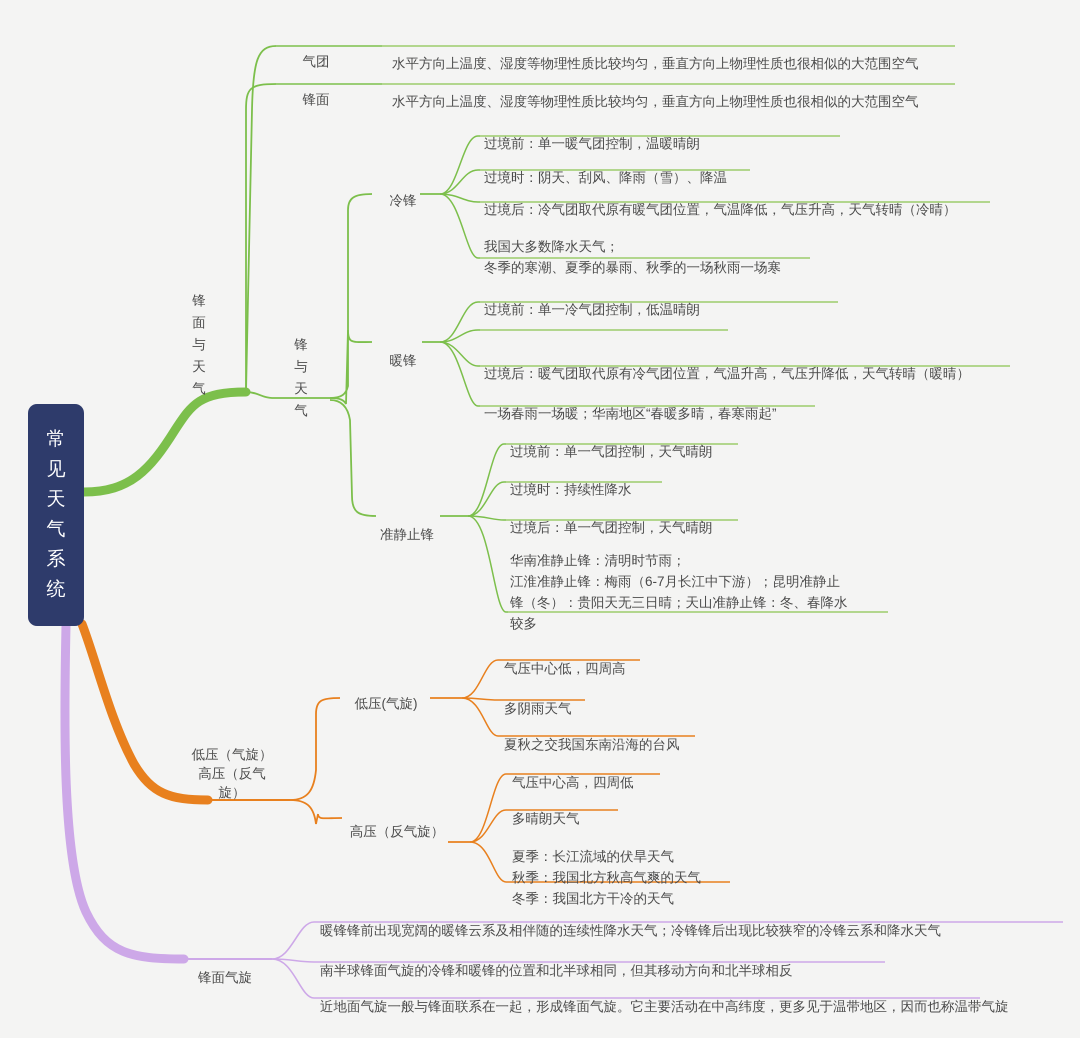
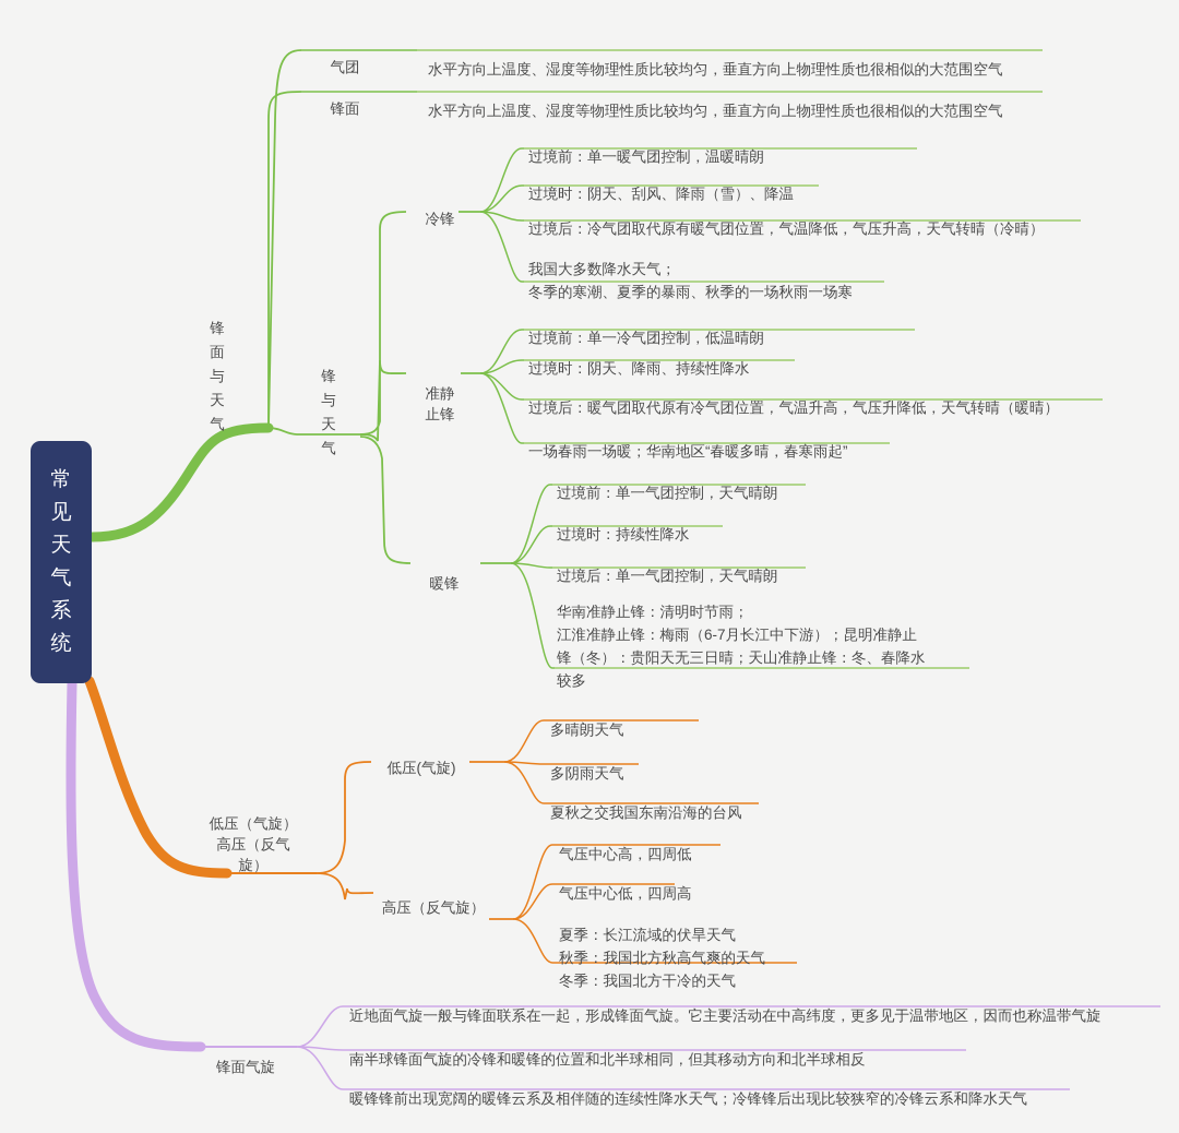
  常见天气系统
  锋面与天气
  锋与天气
  低压（气旋）高压（反气旋）
  锋面气旋
  气团
  水平方向上温度、湿度等物理性质比较均匀，垂直方向上物理性质也很相似的大范围空气
  锋面
  水平方向上温度、湿度等物理性质比较均匀，垂直方向上物理性质也很相似的大范围空气
  冷锋
  过境前：单一暖气团控制，温暖晴朗
  过境时：阴天、刮风、降雨（雪）、降温
  过境后：冷气团取代原有暖气团位置，气温降低，气压升高，天气转晴（冷晴）
  我国大多数降水天气；
  冬季的寒潮、夏季的暴雨、秋季的一场秋雨一场寒
- 暖锋
+ 准静止锋
  过境前：单一冷气团控制，低温晴朗
+ 过境时：阴天、降雨、持续性降水
  过境后：暖气团取代原有冷气团位置，气温升高，气压升降低，天气转晴（暖晴）
  一场春雨一场暖；华南地区“春暖多晴，春寒雨起”
- 准静止锋
+ 暖锋
  过境前：单一气团控制，天气晴朗
  过境时：持续性降水
  过境后：单一气团控制，天气晴朗
  华南准静止锋：清明时节雨；
  江淮准静止锋：梅雨（6-7月长江中下游）；昆明准静止
  锋（冬）：贵阳天无三日晴；天山准静止锋：冬、春降水
  较多
  低压(气旋)
- 气压中心低，四周高
+ 多晴朗天气
  多阴雨天气
  夏秋之交我国东南沿海的台风
  高压（反气旋）
  气压中心高，四周低
- 多晴朗天气
+ 气压中心低，四周高
  夏季：长江流域的伏旱天气
  秋季：我国北方秋高气爽的天气
  冬季：我国北方干冷的天气
- 暖锋锋前出现宽阔的暖锋云系及相伴随的连续性降水天气；冷锋锋后出现比较狭窄的冷锋云系和降水天气
+ 近地面气旋一般与锋面联系在一起，形成锋面气旋。它主要活动在中高纬度，更多见于温带地区，因而也称温带气旋
  南半球锋面气旋的冷锋和暖锋的位置和北半球相同，但其移动方向和北半球相反
- 近地面气旋一般与锋面联系在一起，形成锋面气旋。它主要活动在中高纬度，更多见于温带地区，因而也称温带气旋
+ 暖锋锋前出现宽阔的暖锋云系及相伴随的连续性降水天气；冷锋锋后出现比较狭窄的冷锋云系和降水天气
